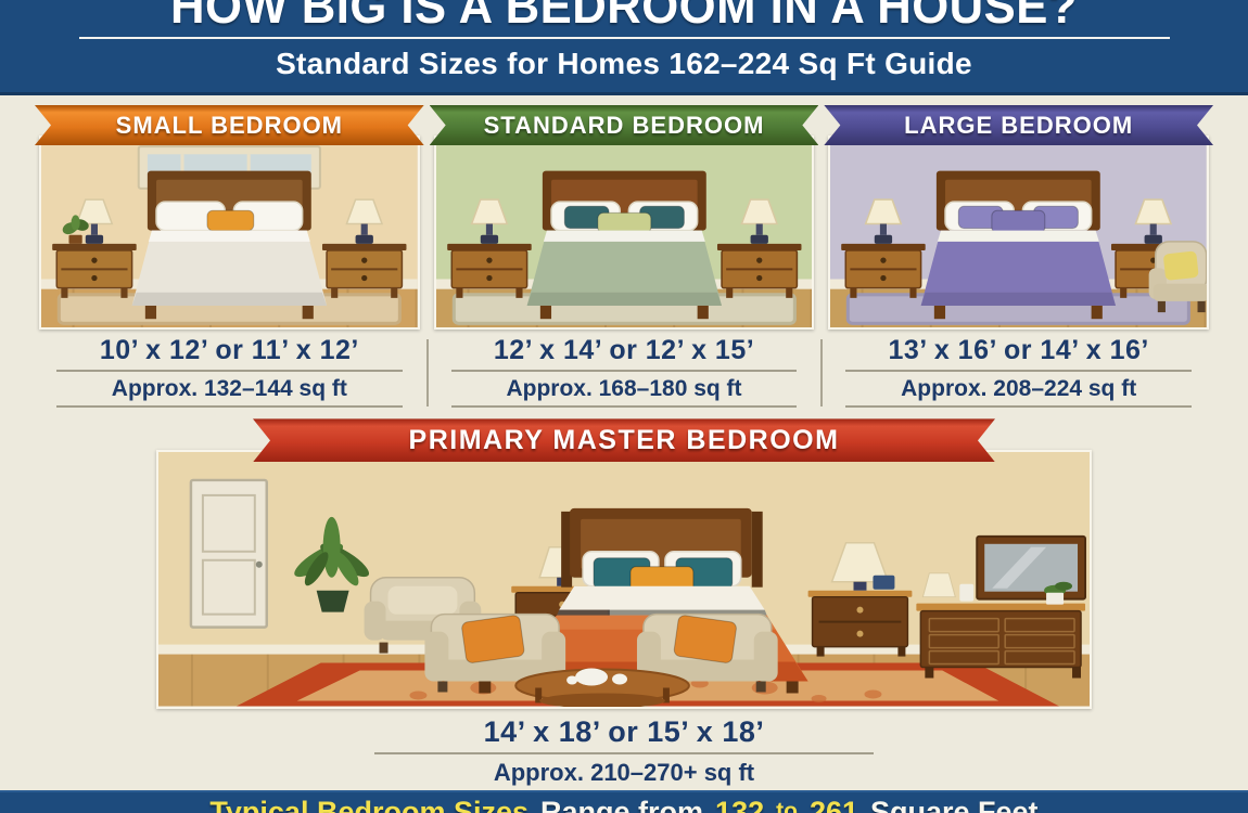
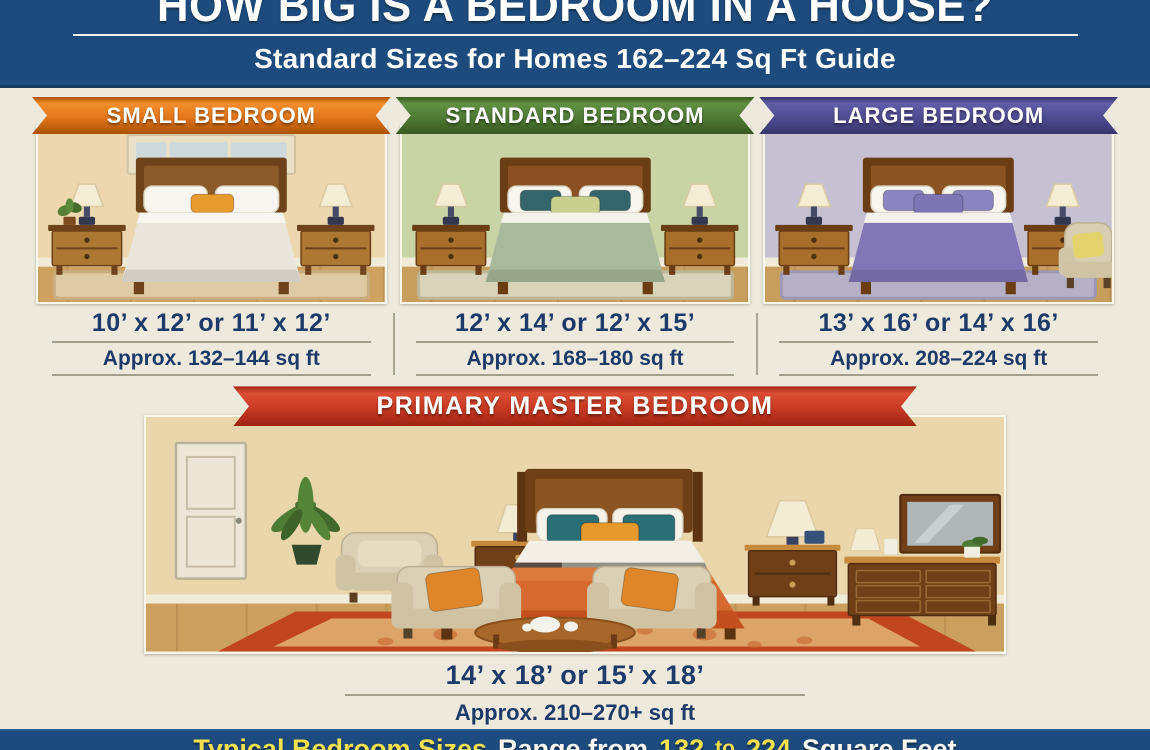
  HOW BIG IS A BEDROOM IN A HOUSE?
  Standard Sizes for Homes 162–224 Sq Ft Guide
  SMALL BEDROOM
  10’ x 12’ or 11’ x 12’
  Approx. 132–144 sq ft
  STANDARD BEDROOM
  12’ x 14’ or 12’ x 15’
  Approx. 168–180 sq ft
  LARGE BEDROOM
  13’ x 16’ or 14’ x 16’
  Approx. 208–224 sq ft
  PRIMARY MASTER BEDROOM
  14’ x 18’ or 15’ x 18’
  Approx. 210–270+ sq ft
  Typical Bedroom Sizes
  Range from
  132
  to
- 261
+ 224
  Square Feet
